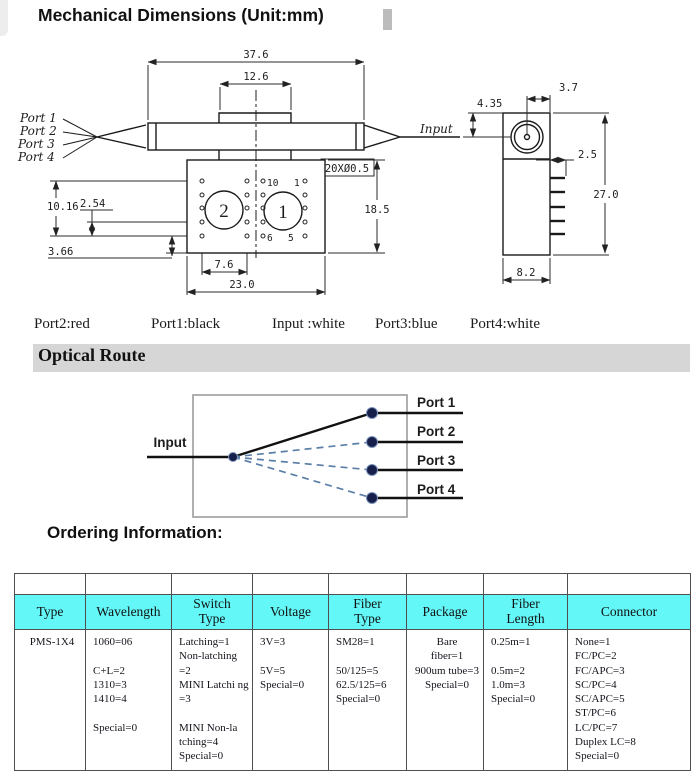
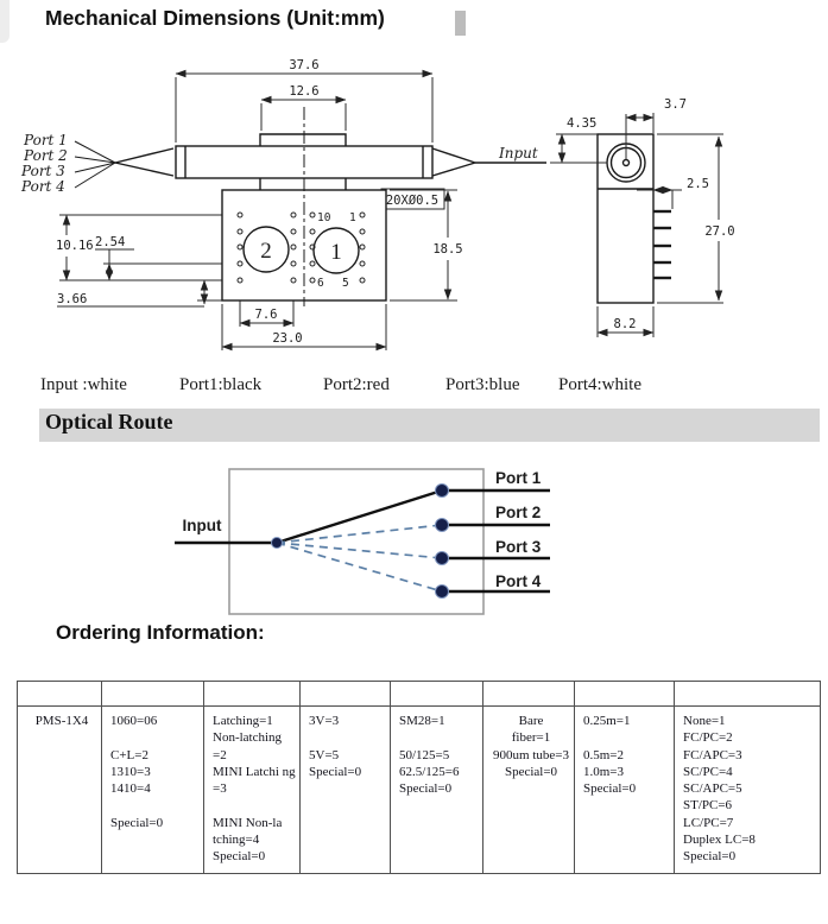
  Mechanical Dimensions (Unit:mm)
  37.6
  12.6
  20XØ0.5
  18.5
  10.16
  2.54
  3.66
  7.6
  23.0
  2
  1
  10
  1
  6
  5
  Port 1
  Port 2
  Port 3
  Port 4
  Input
  4.35
  3.7
  2.5
  27.0
  8.2
- Port2:red
+ Input :white
  Port1:black
- Input :white
+ Port2:red
  Port3:blue
  Port4:white
  Optical Route
  Input
  Port 1
  Port 2
  Port 3
  Port 4
  Ordering Information:
- Type	Wavelength	Switch Type	Voltage	Fiber Type	Package	Fiber Length	Connector
  PMS-1X4	1060=06 C+L=2 1310=3 1410=4 Special=0	Latching=1 Non-latching =2 MINI Latchi ng =3 MINI Non-la tching=4 Special=0	3V=3 5V=5 Special=0	SM28=1 50/125=5 62.5/125=6 Special=0	Bare fiber=1 900um tube=3 Special=0	0.25m=1 0.5m=2 1.0m=3 Special=0	None=1 FC/PC=2 FC/APC=3 SC/PC=4 SC/APC=5 ST/PC=6 LC/PC=7 Duplex LC=8 Special=0
